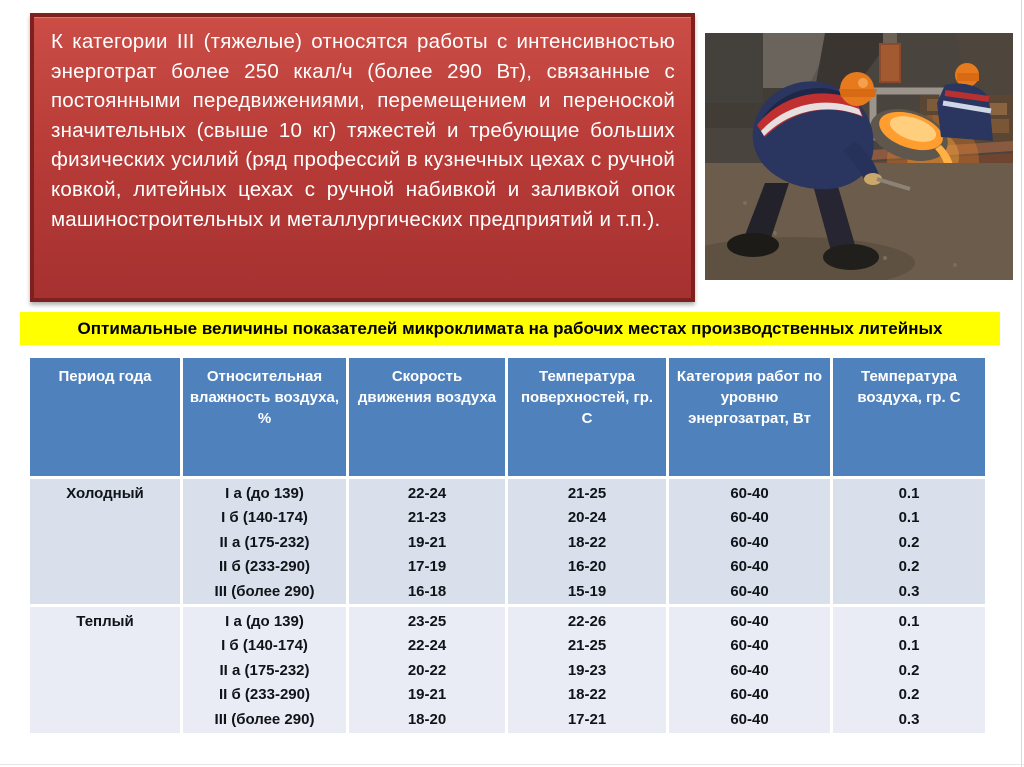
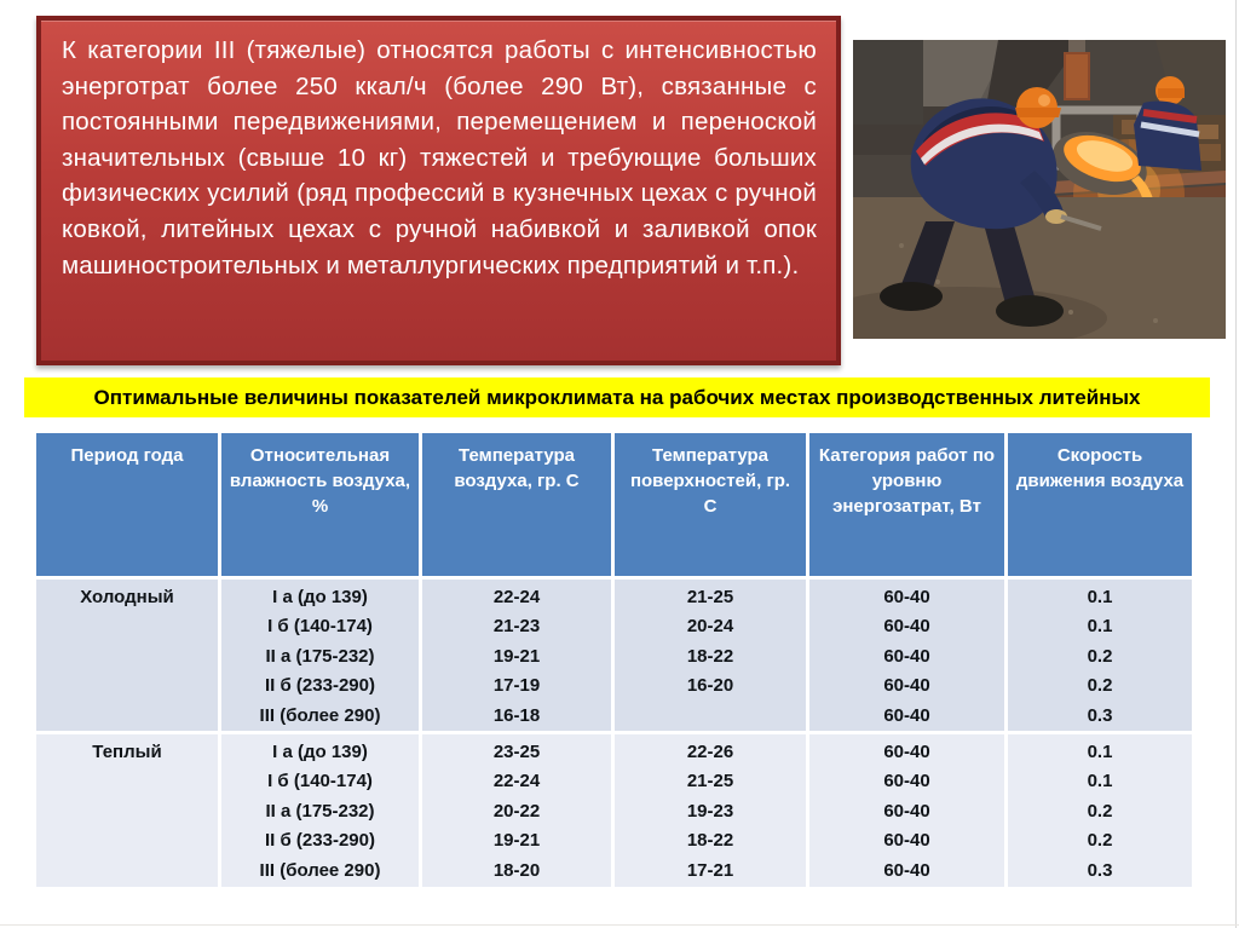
  К категории III (тяжелые) относятся работы с интенсивностью энерготрат более 250 ккал/ч (более 290 Вт), связанные с постоянными передвижениями, перемещением и переноской значительных (свыше 10 кг) тяжестей и требующие больших физических усилий (ряд профессий в кузнечных цехах с ручной ковкой, литейных цехах с ручной набивкой и заливкой опок машиностроительных и металлургических предприятий и т.п.).
  Оптимальные величины показателей микроклимата на рабочих местах производственных литейных
  Период года
  Относительная влажность воздуха, %
- Скорость движения воздуха
+ Температура воздуха, гр. С
  Температура поверхностей, гр. С
  Категория работ по уровню энергозатрат, Вт
- Температура воздуха, гр. С
+ Скорость движения воздуха
  Холодный
  I а (до 139)
  I б (140-174)
  II а (175-232)
  II б (233-290)
  III (более 290)
  22-24
  21-23
  19-21
  17-19
  16-18
  21-25
  20-24
  18-22
  16-20
- 15-19
  60-40
  60-40
  60-40
  60-40
  60-40
  0.1
  0.1
  0.2
  0.2
  0.3
  Теплый
  I а (до 139)
  I б (140-174)
  II а (175-232)
  II б (233-290)
  III (более 290)
  23-25
  22-24
  20-22
  19-21
  18-20
  22-26
  21-25
  19-23
  18-22
  17-21
  60-40
  60-40
  60-40
  60-40
  60-40
  0.1
  0.1
  0.2
  0.2
  0.3
